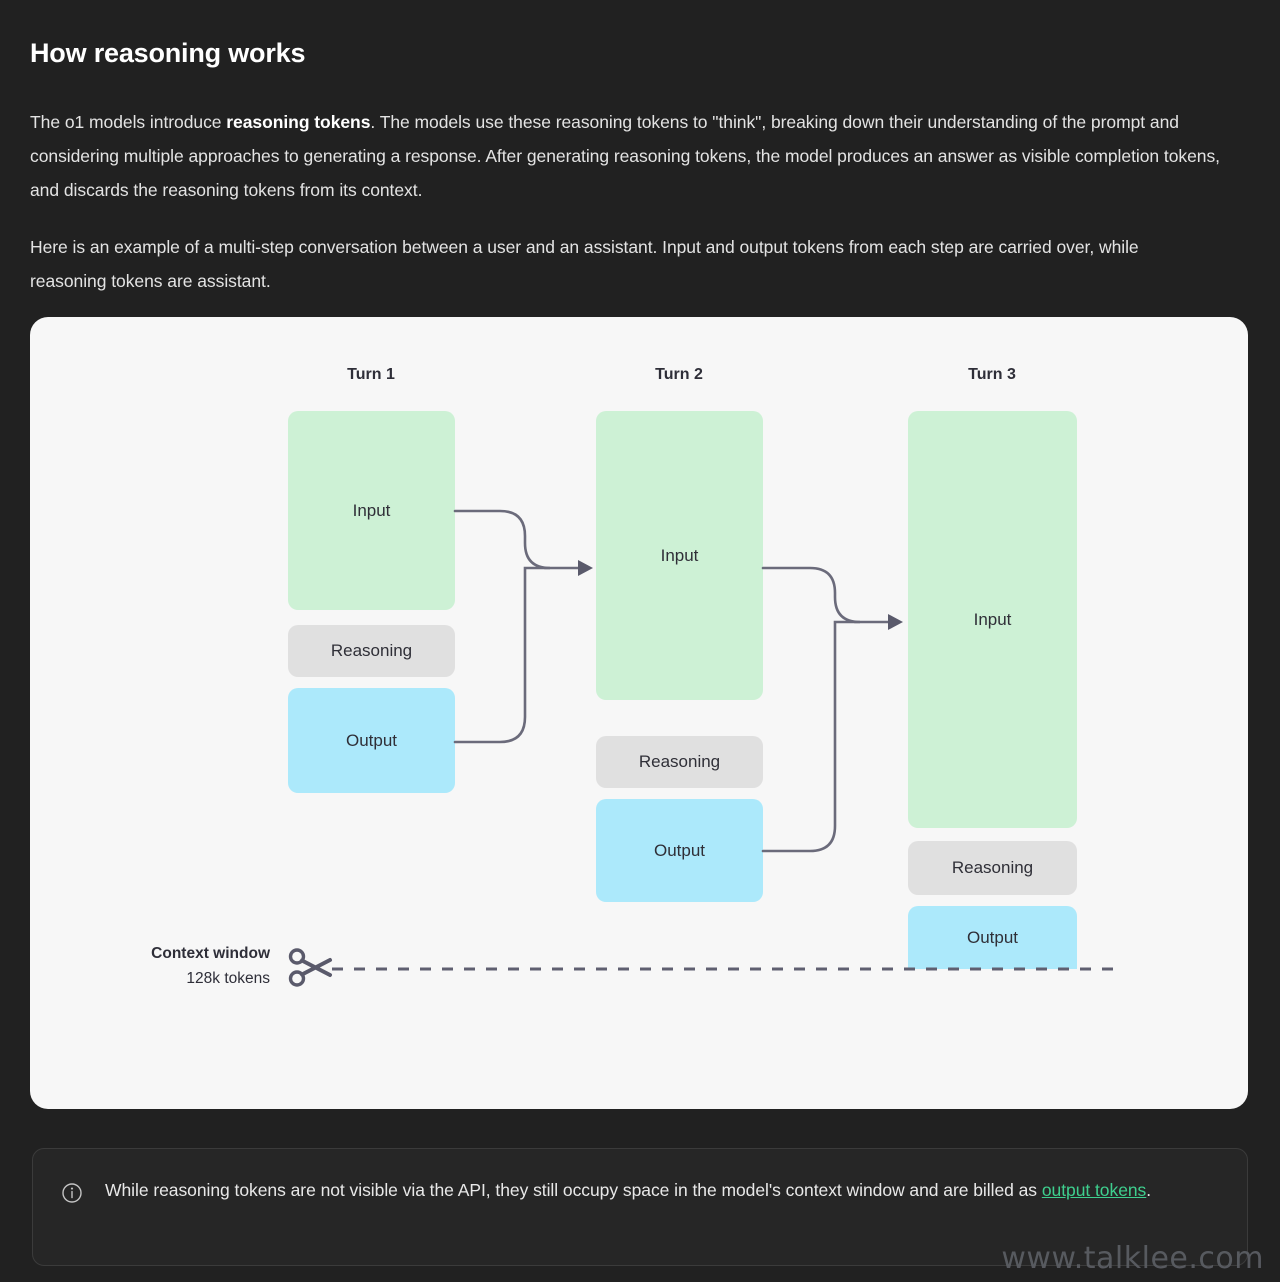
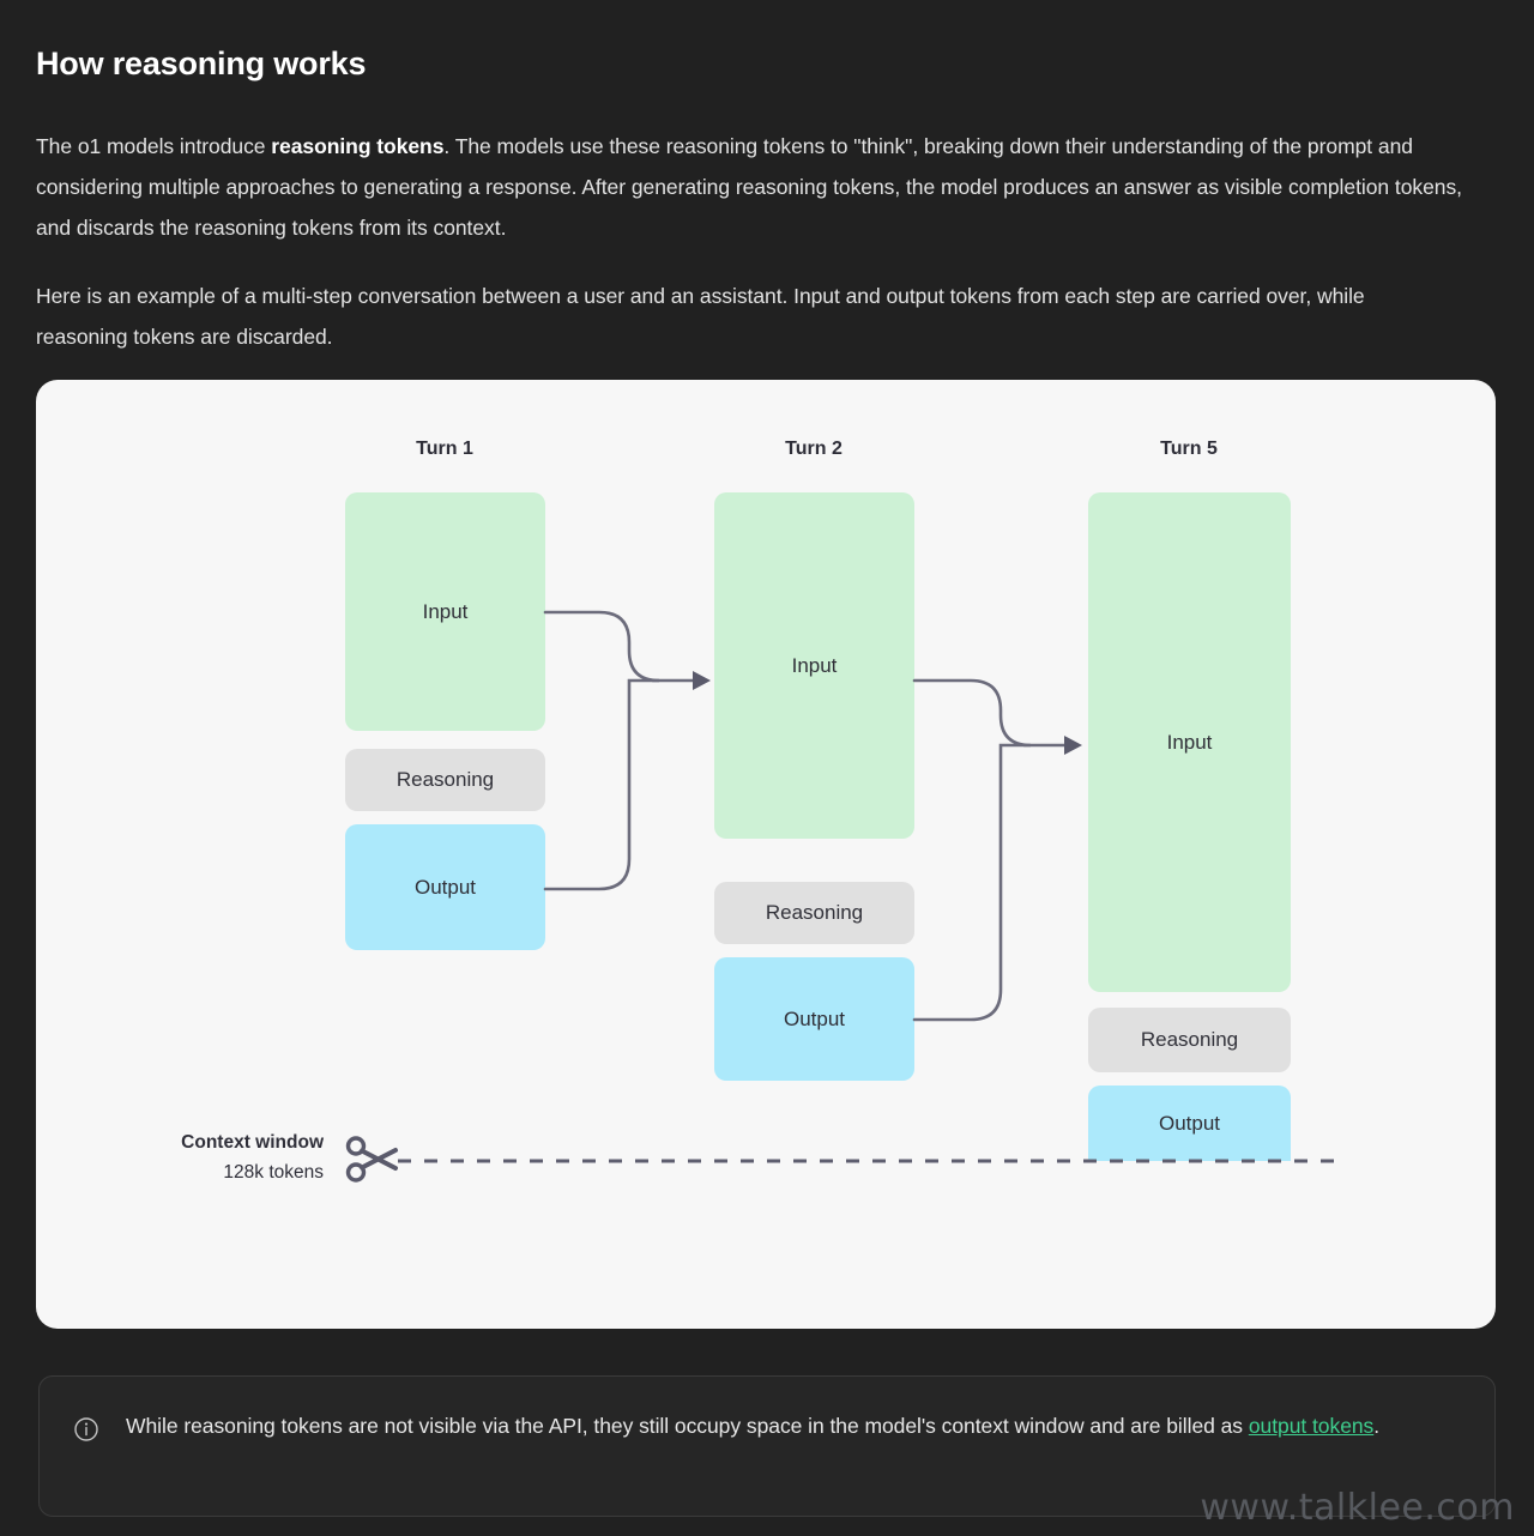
  How reasoning works
  The o1 models introduce reasoning tokens. The models use these reasoning tokens to "think", breaking down their understanding of the prompt and considering multiple approaches to generating a response. After generating reasoning tokens, the model produces an answer as visible completion tokens, and discards the reasoning tokens from its context.
- Here is an example of a multi-step conversation between a user and an assistant. Input and output tokens from each step are carried over, while reasoning tokens are assistant.
+ Here is an example of a multi-step conversation between a user and an assistant. Input and output tokens from each step are carried over, while reasoning tokens are discarded.
  Turn 1
  Turn 2
- Turn 3
+ Turn 5
  Input
  Reasoning
  Output
  Input
  Reasoning
  Output
  Input
  Reasoning
  Output
  Context window
  128k tokens
  While reasoning tokens are not visible via the API, they still occupy space in the model's context window and are billed as output tokens.
  www.talklee.com
